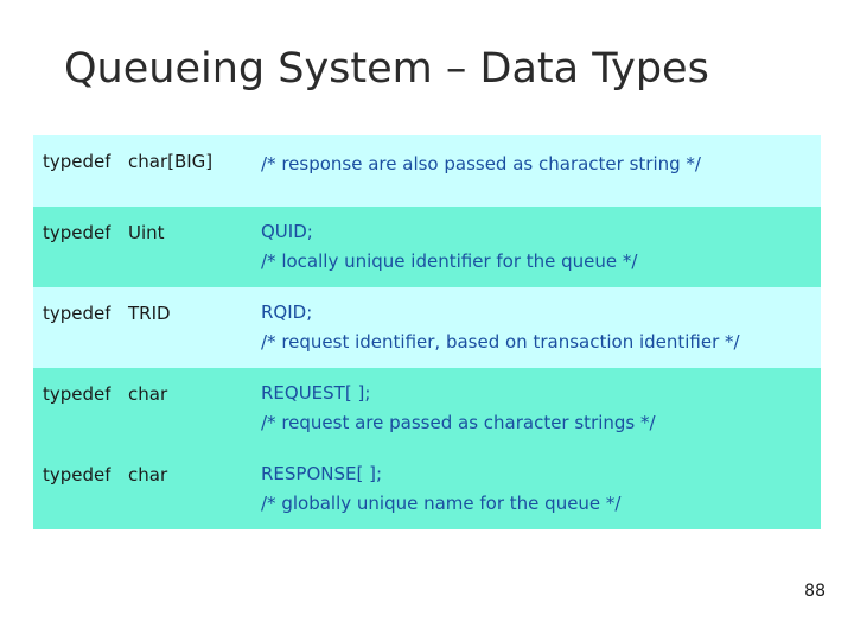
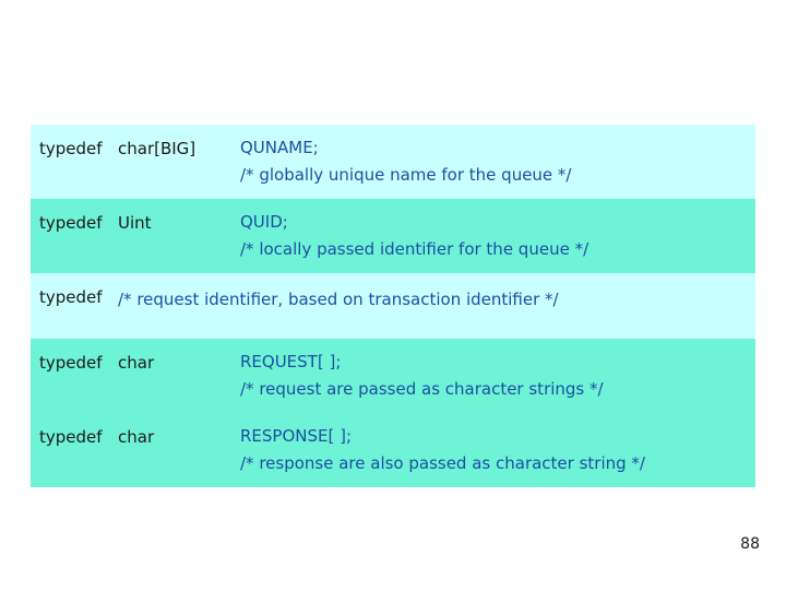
- Queueing System – Data Types
  typedef
  char[BIG]
+ QUNAME;
- /* response are also passed as character string */
+ /* globally unique name for the queue */
  typedef
  Uint
  QUID;
- /* locally unique identifier for the queue */
+ /* locally passed identifier for the queue */
  typedef
- TRID
- RQID;
  /* request identifier, based on transaction identifier */
  typedef
  char
  REQUEST[ ];
  /* request are passed as character strings */
  typedef
  char
  RESPONSE[ ];
- /* globally unique name for the queue */
+ /* response are also passed as character string */
  88
